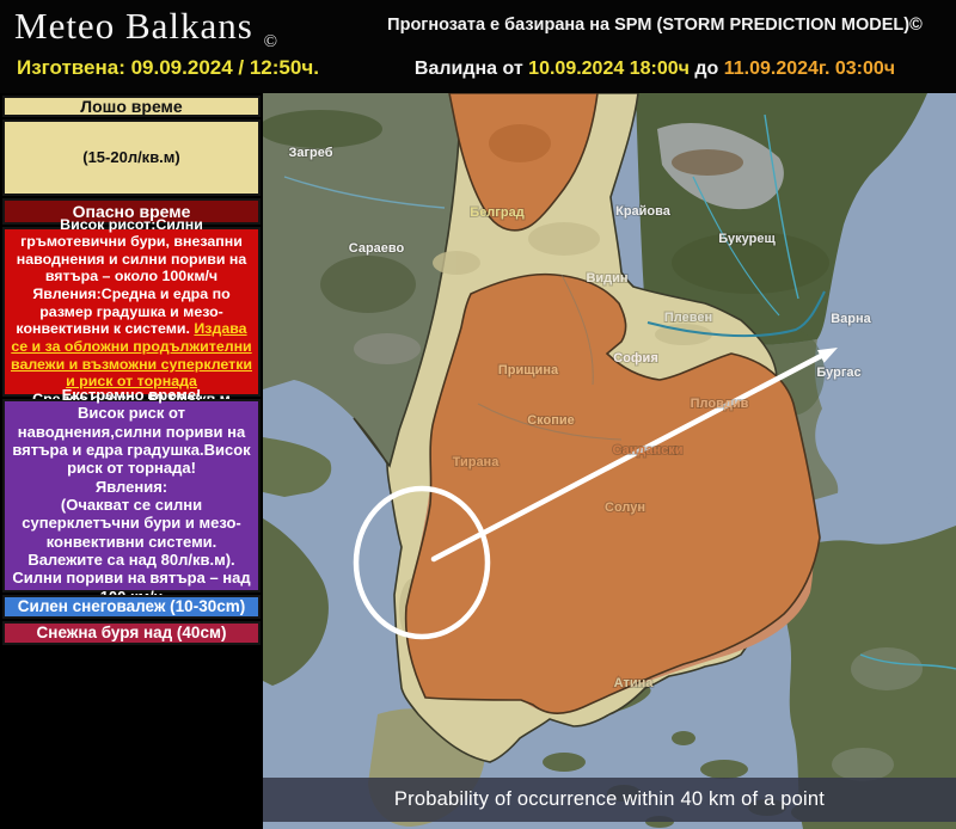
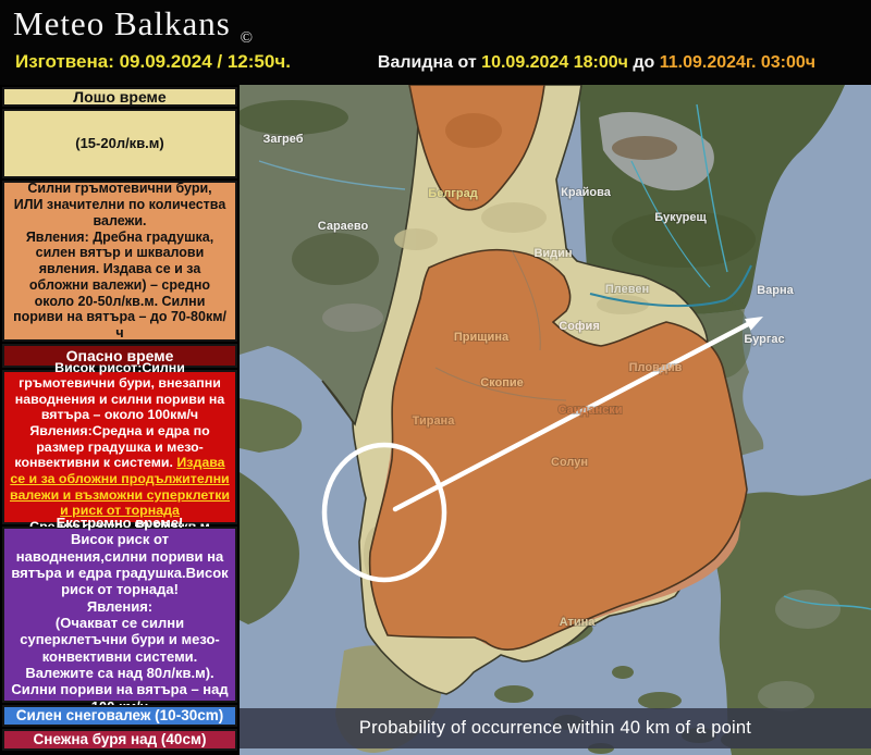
  Meteo Balkans ©
  Изготвена: 09.09.2024 / 12:50ч.
- Прогнозата е базирана на SPM (STORM PREDICTION MODEL)©
  Валидна от 10.09.2024 18:00ч до 11.09.2024г. 03:00ч
  Лошо време
  (15-20л/кв.м)
+ Силни гръмотевични бури, ИЛИ значителни по количества валежи.
+ Явления: Дребна градушка, силен вятър и шквалови явления. Издава се и за обложни валежи) – средно около 20-50л/кв.м. Силни пориви на вятъра – до 70-80км/ч
  Опасно време
  Висок рисот:Силни гръмотевични бури, внезапни наводнения и силни пориви на вятъра – около 100км/ч Явления:Средна и едра по размер градушка и мезо-конвективни к системи. Издава се и за обложни продължителни валежи и възможни суперклетки и риск от торнада
  Екстремно време!
  Висок риск от наводнения,силни пориви на вятъра и едра градушка.Висок риск от торнада!
  Явления:
  (Очакват се силни суперклетъчни бури и мезо-конвективни системи. Валежите са над 80л/кв.м). Силни пориви на вятъра – над
  Силен снеговалеж (10-30cm)
  Снежна буря над (40см)
  Загреб
  Сараево
  Белград
  Крайова
  Букурещ
  Видин
  Плевен
  Варна
  София
  Бургас
  Прищина
  Пловдив
  Скопие
  Сандански
  Тирана
  Солун
  Атина
  Probability of occurrence within 40 km of a point
